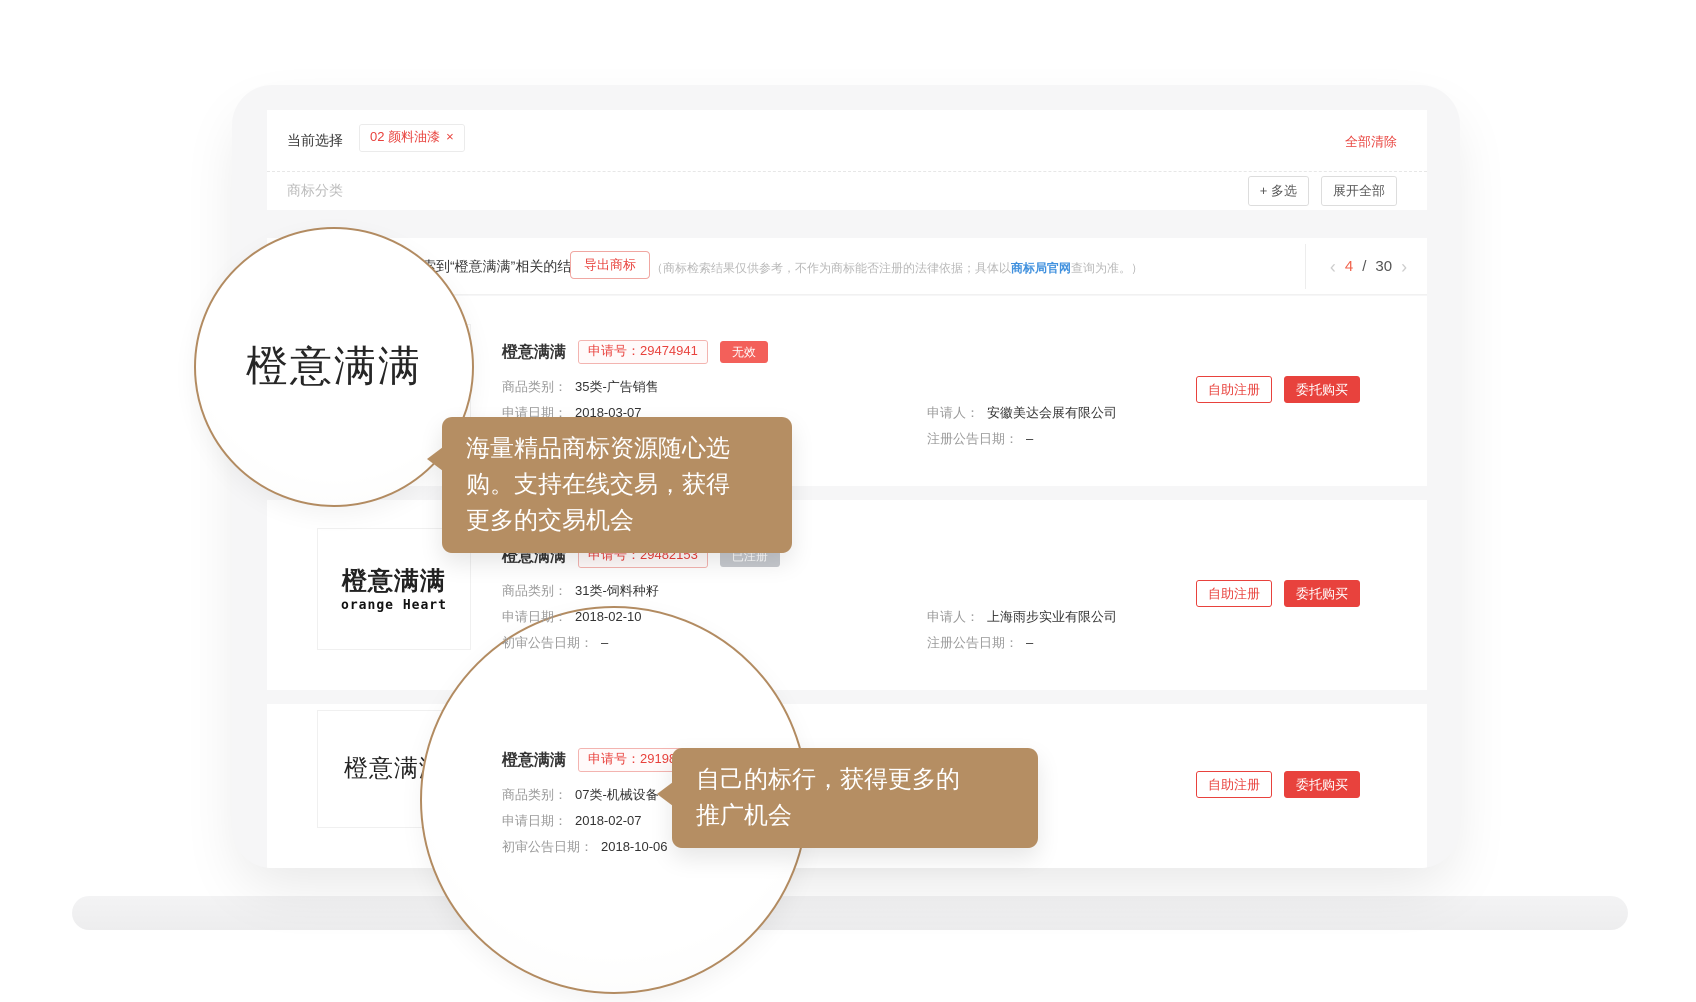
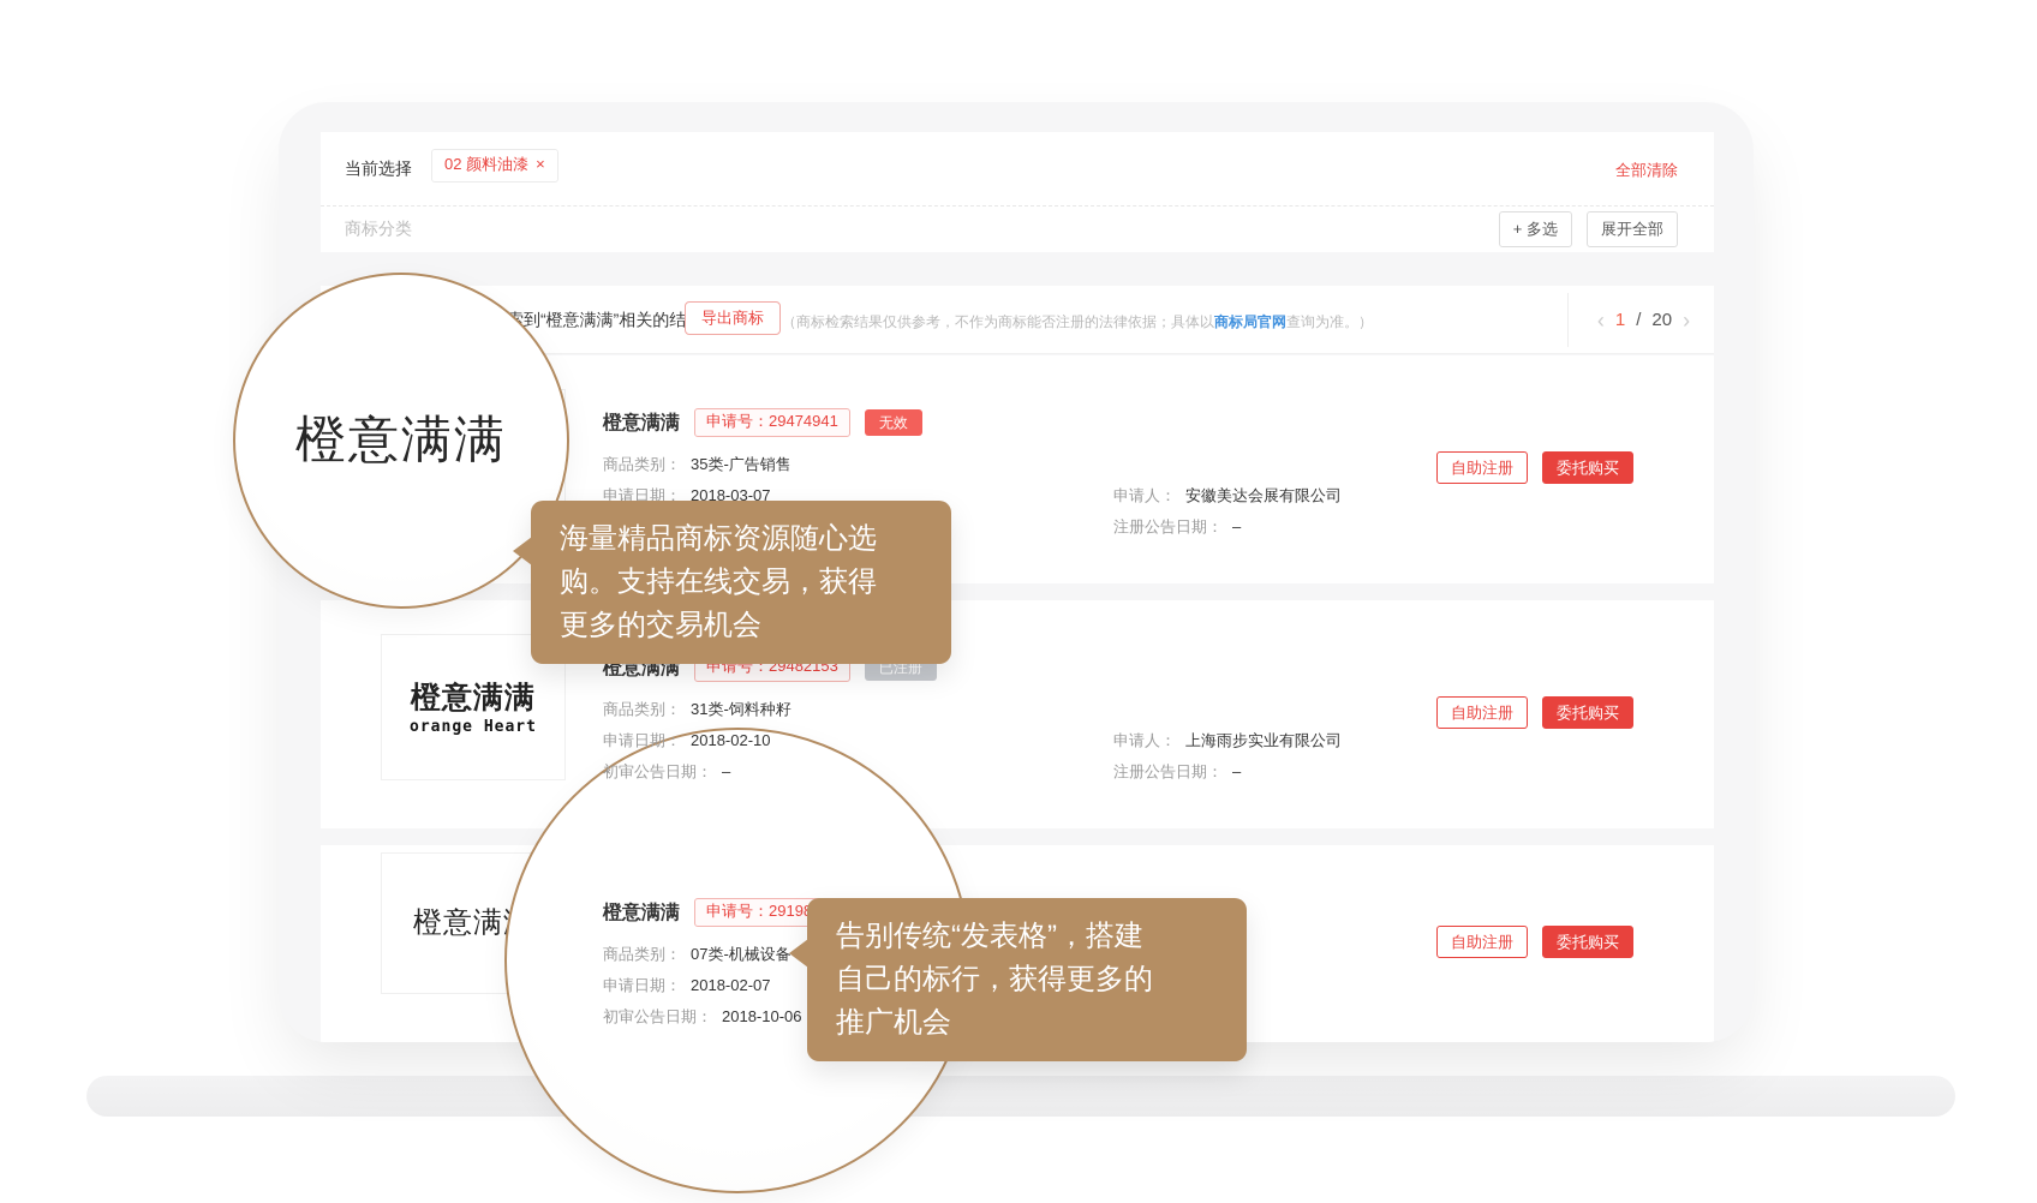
  当前选择
  02 颜料油漆 ×
  全部清除
  商标分类
  + 多选
  展开全部
  导出商标
  （商标检索结果仅供参考，不作为商标能否注册的法律依据；具体以商标局官网查询为准。）
  ‹
- 4
+ 1
  /
- 30
+ 20
  ›
  橙意满满
  申请号：29474941
  无效
  商品类别： 35类-广告销售
  申请日期： 2018-03-07
  申请人： 安徽美达会展有限公司
  注册公告日期： –
  自助注册
  委托购买
  橙意满满
  orange Heart
  橙意满满
  申请号：29482153
  已注册
  商品类别： 31类-饲料种籽
  申请日期： 2018-02-10
  申请人： 上海雨步实业有限公司
  初审公告日期： –
  注册公告日期： –
  自助注册
  委托购买
  橙意满
  橙意满满
  商品类别： 07类-机械设备
  申请日期： 2018-02-07
  初审公告日期： 2018-10-06
  自助注册
  委托购买
  橙意满满
  海量精品商标资源随心选
  购。支持在线交易，获得
  更多的交易机会
+ 告别传统“发表格”，搭建
  自己的标行，获得更多的
  推广机会
